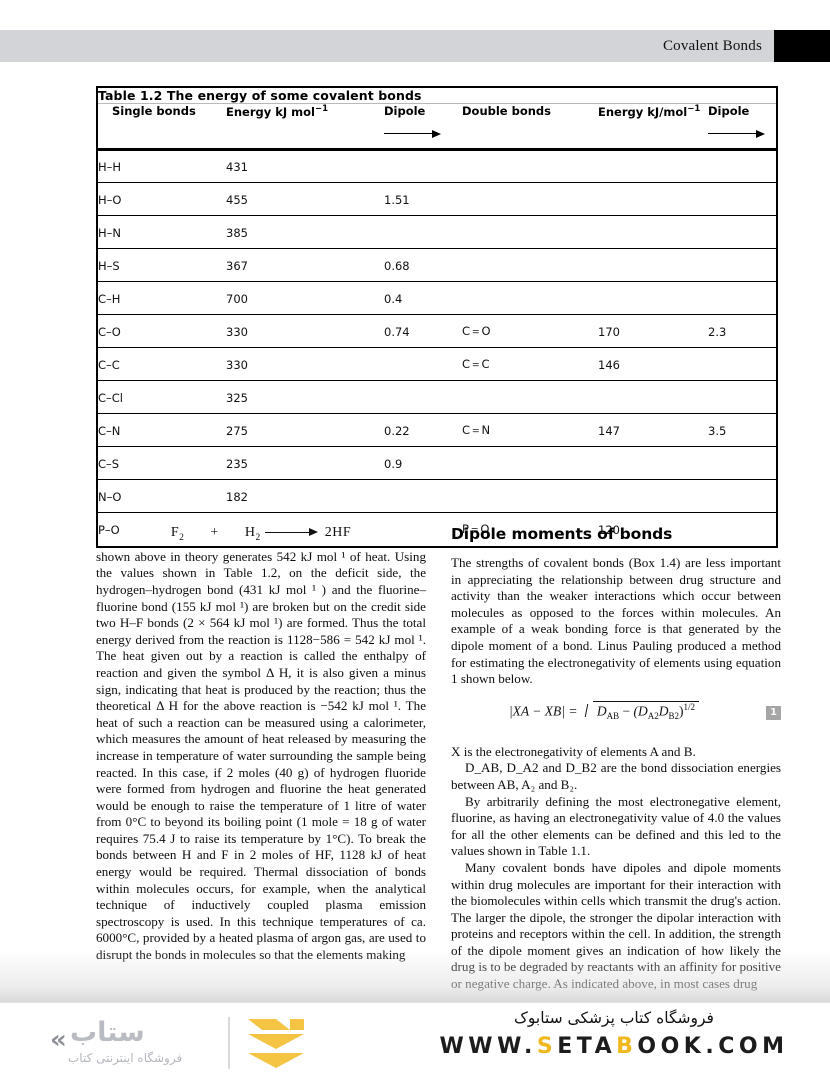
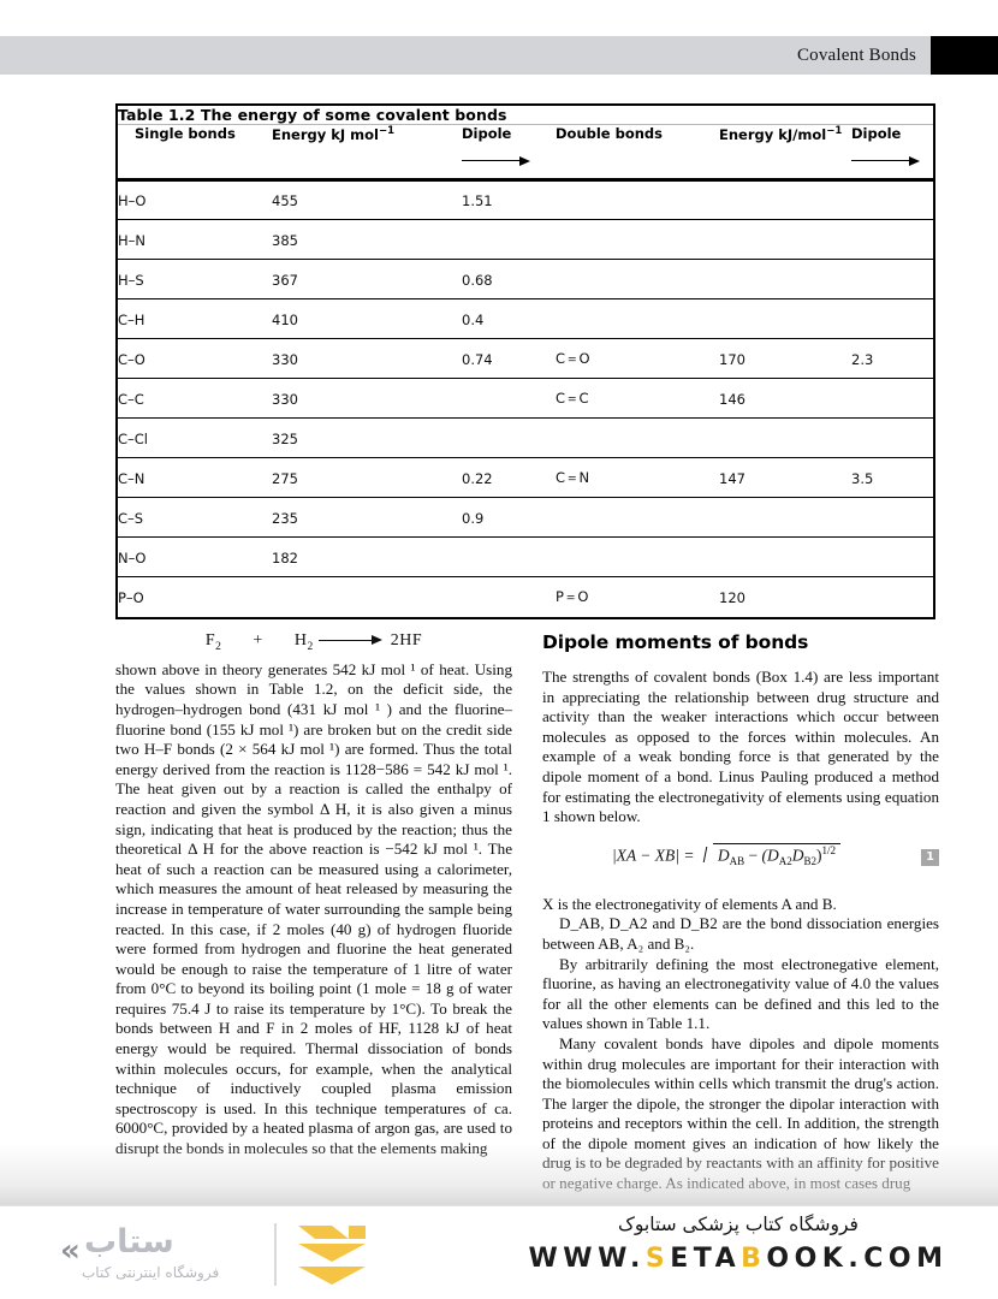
  Covalent Bonds
  Table 1.2 The energy of some covalent bonds
  Single bonds	Energy kJ mol−1	Dipole	Double bonds	Energy kJ/mol−1	Dipole
- H–H	431
  H–O	455	1.51
  H–N	385
  H–S	367	0.68
- C–H	700	0.4
+ C–H	410	0.4
  C–O	330	0.74	C＝O	170	2.3
  C–C	330		C＝C	146
  C–Cl	325
  C–N	275	0.22	C＝N	147	3.5
  C–S	235	0.9
  N–O	182
  P–O			P＝O	120
  F2+ H22HF
  shown above in theory generates 542 kJ mol ¹ of heat. Using the values shown in Table 1.2, on the deficit side, the hydrogen–hydrogen bond (431 kJ mol ¹ ) and the fluorine–fluorine bond (155 kJ mol ¹) are broken but on the credit side two H–F bonds (2 × 564 kJ mol ¹) are formed. Thus the total energy derived from the reaction is 1128−586 = 542 kJ mol ¹. The heat given out by a reaction is called the enthalpy of reaction and given the symbol Δ H, it is also given a minus sign, indicating that heat is produced by the reaction; thus the theoretical Δ H for the above reaction is −542 kJ mol ¹. The heat of such a reaction can be measured using a calorimeter, which measures the amount of heat released by measuring the increase in temperature of water surrounding the sample being reacted. In this case, if 2 moles (40 g) of hydrogen fluoride were formed from hydrogen and fluorine the heat generated would be enough to raise the temperature of 1 litre of water from 0°C to beyond its boiling point (1 mole = 18 g of water requires 75.4 J to raise its temperature by 1°C). To break the bonds between H and F in 2 moles of HF, 1128 kJ of heat energy would be required. Thermal dissociation of bonds within molecules occurs, for example, when the analytical technique of inductively coupled plasma emission spectroscopy is used. In this technique temperatures of ca. 6000°C, provided by a heated plasma of argon gas, are used to
  Dipole moments of bonds
  The strengths of covalent bonds (Box 1.4) are less important in appreciating the relationship between drug structure and activity than the weaker interactions which occur between molecules as opposed to the forces within molecules. An example of a weak bonding force is that generated by the dipole moment of a bond. Linus Pauling produced a method for estimating the electronegativity of elements using equation 1 shown below.
  |XA − XB| = DAB − (DA2DB2)1/2
  1
  X is the electronegativity of elements A and B.
  D_AB, D_A2 and D_B2 are the bond dissociation energies between AB, A₂ and B₂.
  By arbitrarily defining the most electronegative element, fluorine, as having an electronegativity value of 4.0 the values for all the other elements can be defined and this led to the values shown in Table 1.1.
  «
  ستاب
  فروشگاه اینترنتی کتاب
  فروشگاه کتاب پزشکی ستابوک
  WWW.SETABOOK.COM
